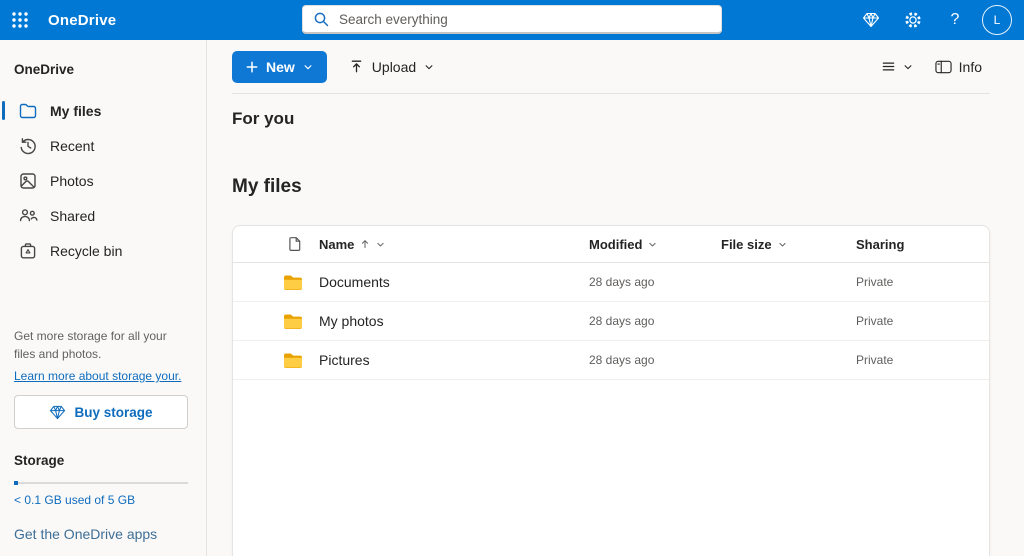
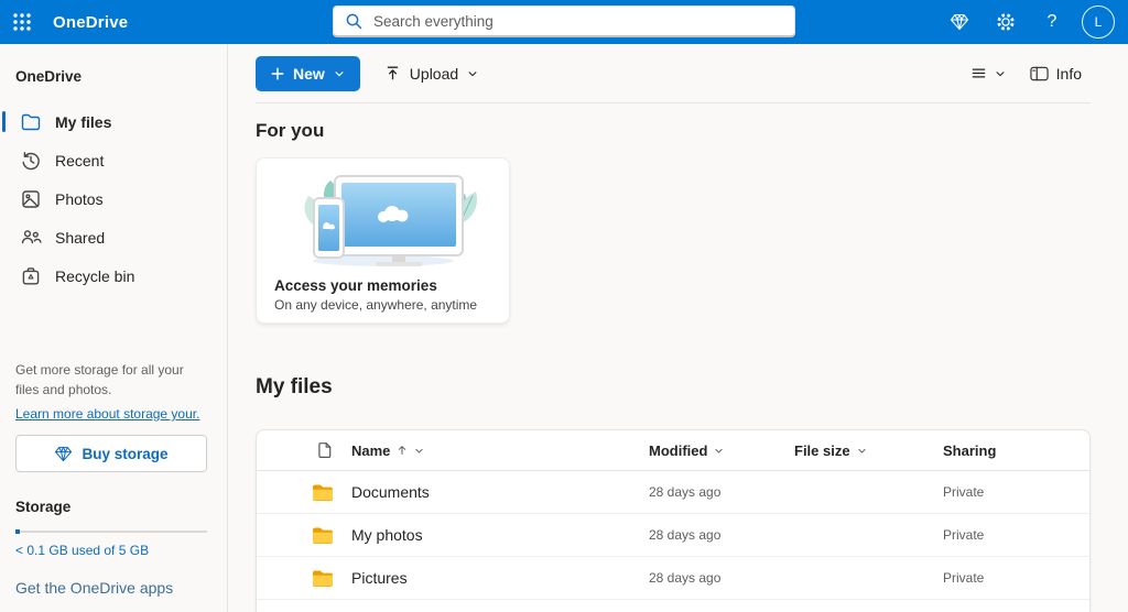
  OneDrive
  Search everything
  ?
  L
  OneDrive
  My files
  Recent
  Photos
  Shared
  Recycle bin
  Get more storage for all your files and photos.
  Learn more about storage your.
  Buy storage
  Storage
  < 0.1 GB used of 5 GB
  Get the OneDrive apps
  New
  Upload
  Info
  For you
+ Access your memories
+ On any device, anywhere, anytime
  My files
  Name
  Modified
  File size
  Sharing
  Documents
  28 days ago
  Private
  My photos
  28 days ago
  Private
  Pictures
  28 days ago
  Private
